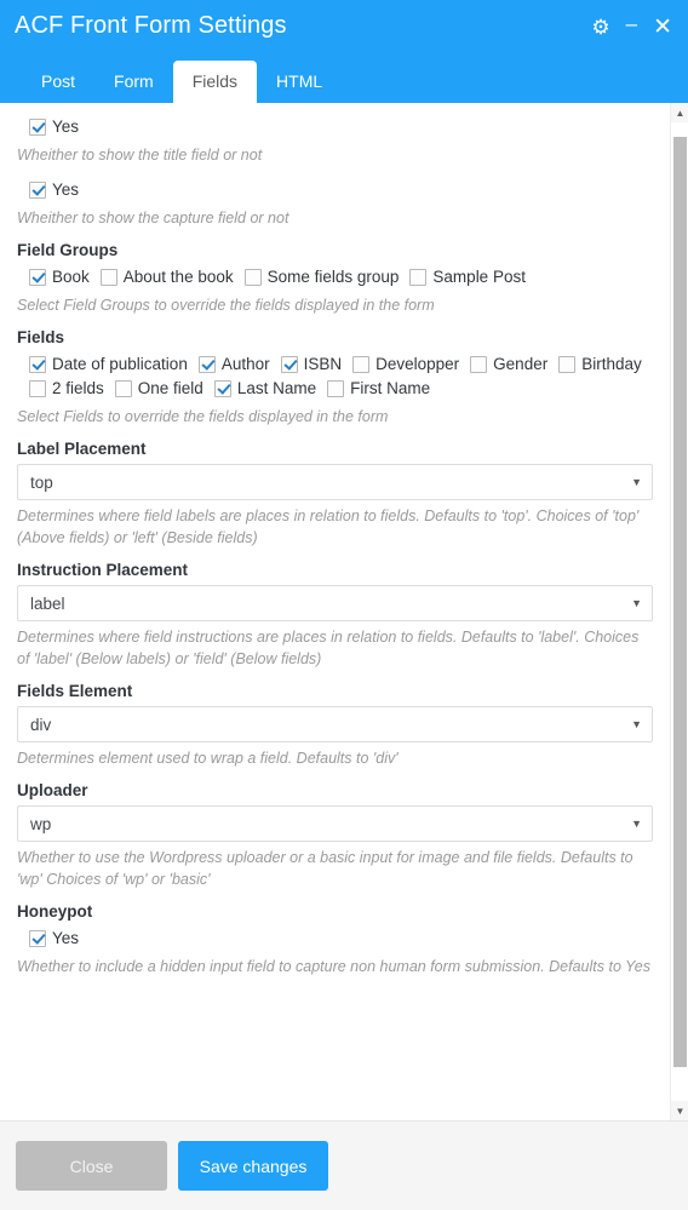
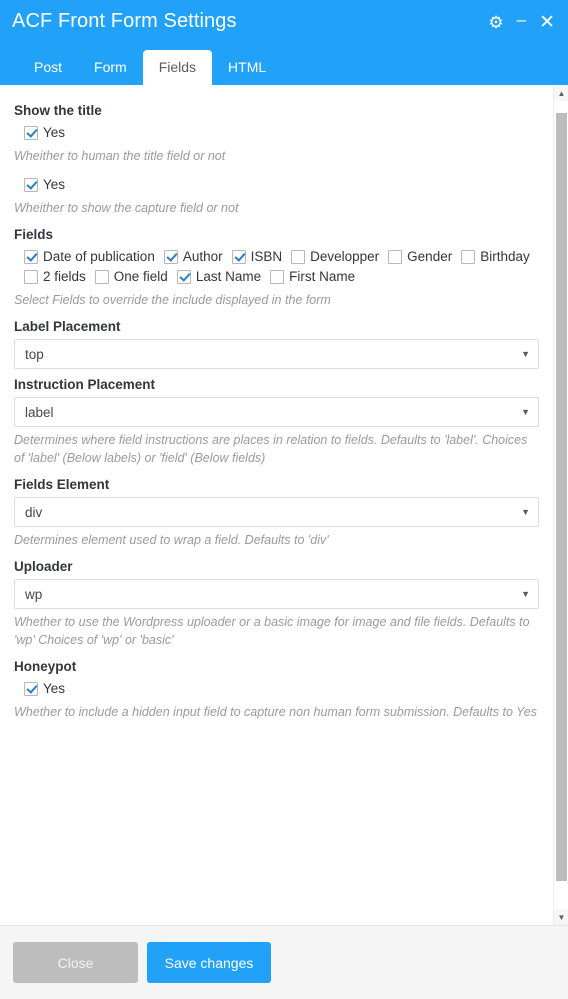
  ACF Front Form Settings
  ⚙
  –
  ✕
  Post
  Form
  Fields
  HTML
+ Show the title
  Yes
- Wheither to show the title field or not
+ Wheither to human the title field or not
  Yes
  Wheither to show the capture field or not
- Field Groups
- Book
- About the book
- Some fields group
- Sample Post
- Select Field Groups to override the fields displayed in the form
  Fields
  Date of publication
  Author
  ISBN
  Developper
  Gender
  Birthday
  2 fields
  One field
  Last Name
  First Name
- Select Fields to override the fields displayed in the form
+ Select Fields to override the include displayed in the form
  Label Placement
  top
  ▼
- Determines where field labels are places in relation to fields. Defaults to 'top'. Choices of 'top' (Above fields) or 'left' (Beside fields)
  Instruction Placement
  label
  ▼
  Determines where field instructions are places in relation to fields. Defaults to 'label'. Choices of 'label' (Below labels) or 'field' (Below fields)
  Fields Element
  div
  ▼
  Determines element used to wrap a field. Defaults to 'div'
  Uploader
  wp
  ▼
- Whether to use the Wordpress uploader or a basic input for image and file fields. Defaults to 'wp' Choices of 'wp' or 'basic'
+ Whether to use the Wordpress uploader or a basic image for image and file fields. Defaults to 'wp' Choices of 'wp' or 'basic'
  Honeypot
  Yes
  Whether to include a hidden input field to capture non human form submission. Defaults to Yes
  ▲
  ▼
  Close
  Save changes
